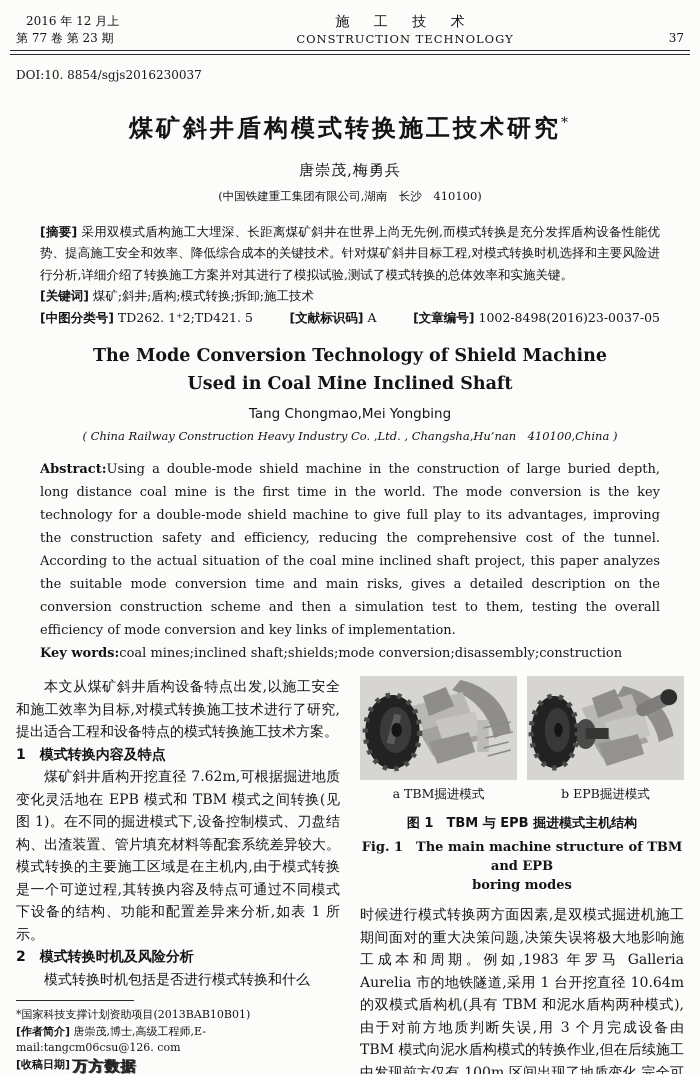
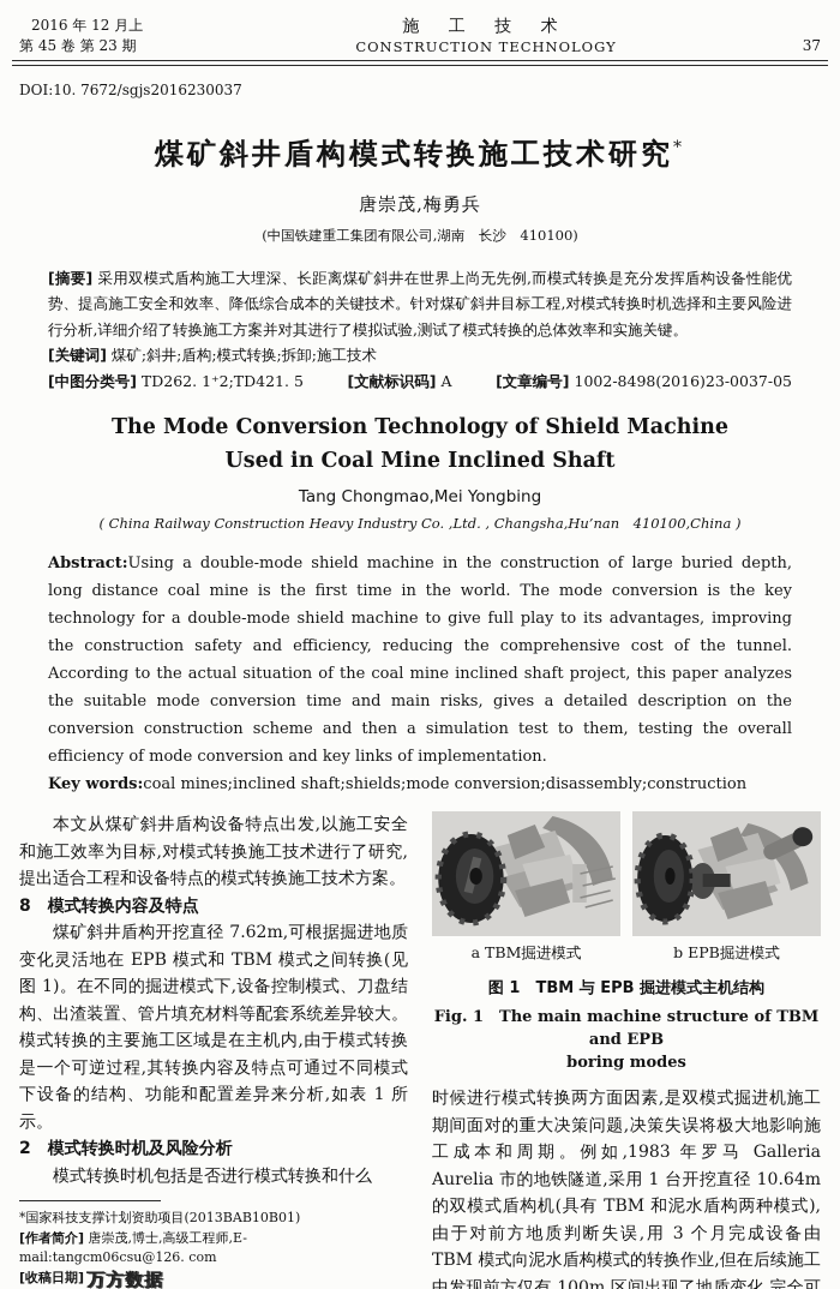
  2016 年 12 月上
- 第 77 卷 第 23 期
+ 第 45 卷 第 23 期
  施 工 技 术
  CONSTRUCTION TECHNOLOGY
  37
- DOI:10. 8854/sgjs2016230037
+ DOI:10. 7672/sgjs2016230037
  煤矿斜井盾构模式转换施工技术研究*
  唐崇茂,梅勇兵
  (中国铁建重工集团有限公司,湖南 长沙 410100)
  [摘要] 采用双模式盾构施工大埋深、长距离煤矿斜井在世界上尚无先例,而模式转换是充分发挥盾构设备性能优势、提高施工安全和效率、降低综合成本的关键技术。针对煤矿斜井目标工程,对模式转换时机选择和主要风险进行分析,详细介绍了转换施工方案并对其进行了模拟试验,测试了模式转换的总体效率和实施关键。
  [关键词] 煤矿;斜井;盾构;模式转换;拆卸;施工技术
  [中图分类号] TD262. 1⁺2;TD421. 5
  [文献标识码] A
  [文章编号] 1002-8498(2016)23-0037-05
  The Mode Conversion Technology of Shield Machine
  Used in Coal Mine Inclined Shaft
  Tang Chongmao,Mei Yongbing
  ( China Railway Construction Heavy Industry Co. ,Ltd. , Changsha,Hu’nan 410100,China )
  Abstract:Using a double-mode shield machine in the construction of large buried depth, long distance coal mine is the first time in the world. The mode conversion is the key technology for a double-mode shield machine to give full play to its advantages, improving the construction safety and efficiency, reducing the comprehensive cost of the tunnel. According to the actual situation of the coal mine inclined shaft project, this paper analyzes the suitable mode conversion time and main risks, gives a detailed description on the conversion construction scheme and then a simulation test to them, testing the overall efficiency of mode conversion and key links of implementation.
  Key words:coal mines;inclined shaft;shields;mode conversion;disassembly;construction
  本文从煤矿斜井盾构设备特点出发,以施工安全和施工效率为目标,对模式转换施工技术进行了研究,提出适合工程和设备特点的模式转换施工技术方案。
- 1 模式转换内容及特点
+ 8 模式转换内容及特点
  煤矿斜井盾构开挖直径 7.62m,可根据掘进地质变化灵活地在 EPB 模式和 TBM 模式之间转换(见图 1)。在不同的掘进模式下,设备控制模式、刀盘结构、出渣装置、管片填充材料等配套系统差异较大。模式转换的主要施工区域是在主机内,由于模式转换是一个可逆过程,其转换内容及特点可通过不同模式下设备的结构、功能和配置差异来分析,如表 1 所示。
  2 模式转换时机及风险分析
  模式转换时机包括是否进行模式转换和什么
  *国家科技支撑计划资助项目(2013BAB10B01)
  [作者简介] 唐崇茂,博士,高级工程师,E-mail:tangcm06csu@126. com
  [收稿日期] 万方数据
  a TBM掘进模式
  b EPB掘进模式
  图 1 TBM 与 EPB 掘进模式主机结构
  Fig. 1 The main machine structure of TBM and EPB
  boring modes
  时候进行模式转换两方面因素,是双模式掘进机施工期间面对的重大决策问题,决策失误将极大地影响施工成本和周期。例如,1983 年罗马 Galleria Aurelia 市的地铁隧道,采用 1 台开挖直径 10.64m 的双模式盾构机(具有 TBM 和泥水盾构两种模式),由于对前方地质判断失误,用 3 个月完成设备由 TBM 模式向泥水盾构模式的转换作业,但在后续施工中发现前方仅有 100m 区间出现了地质变化,完全可
